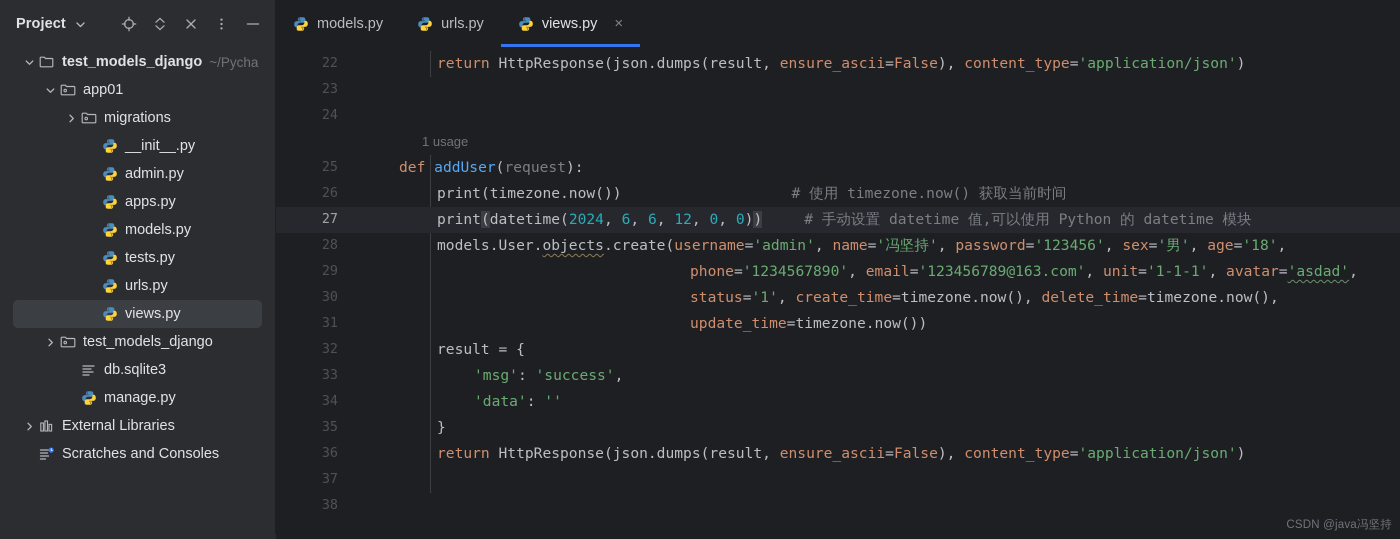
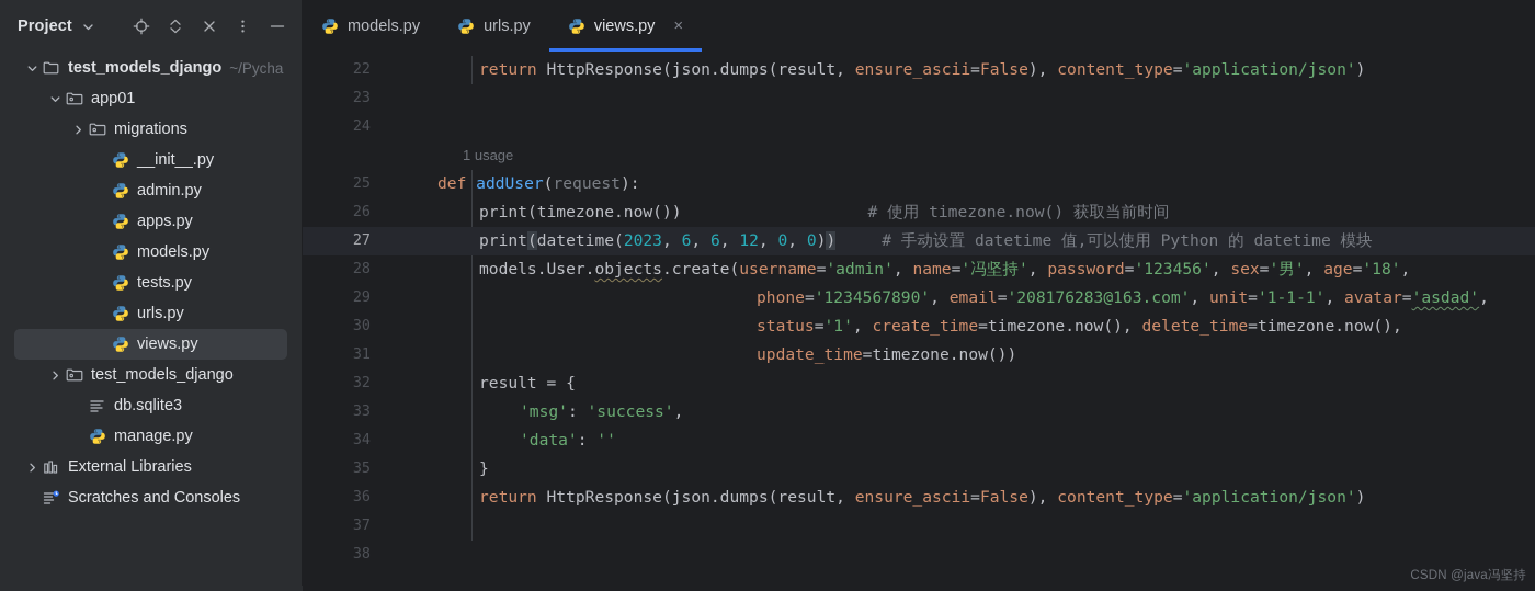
  Project
  test_models_django
  ~/Pycha
  app01
  migrations
  __init__.py
  admin.py
  apps.py
  models.py
  tests.py
  urls.py
  views.py
  test_models_django
  db.sqlite3
  manage.py
  External Libraries
  Scratches and Consoles
  models.py
  urls.py
  views.py
  ×
  22
  23
  24
  25
  26
  27
  28
  29
  30
  31
  32
  33
  34
  35
  36
  37
  38
  return HttpResponse(json.dumps(result, ensure_ascii=False), content_type='application/json')
  1 usage
  def addUser(request):
  print(timezone.now()) # 使用 timezone.now() 获取当前时间
- print(datetime(2024, 6, 6, 12, 0, 0)) # 手动设置 datetime 值,可以使用 Python 的 datetime 模块
+ print(datetime(2023, 6, 6, 12, 0, 0)) # 手动设置 datetime 值,可以使用 Python 的 datetime 模块
  models.User.objects.create(username='admin', name='冯坚持', password='123456', sex='男', age='18',
- phone='1234567890', email='123456789@163.com', unit='1-1-1', avatar='asdad',
+ phone='1234567890', email='208176283@163.com', unit='1-1-1', avatar='asdad',
  status='1', create_time=timezone.now(), delete_time=timezone.now(),
  update_time=timezone.now())
  result = {
  'msg': 'success',
  'data': ''
  }
  return HttpResponse(json.dumps(result, ensure_ascii=False), content_type='application/json')
  CSDN @java冯坚持
